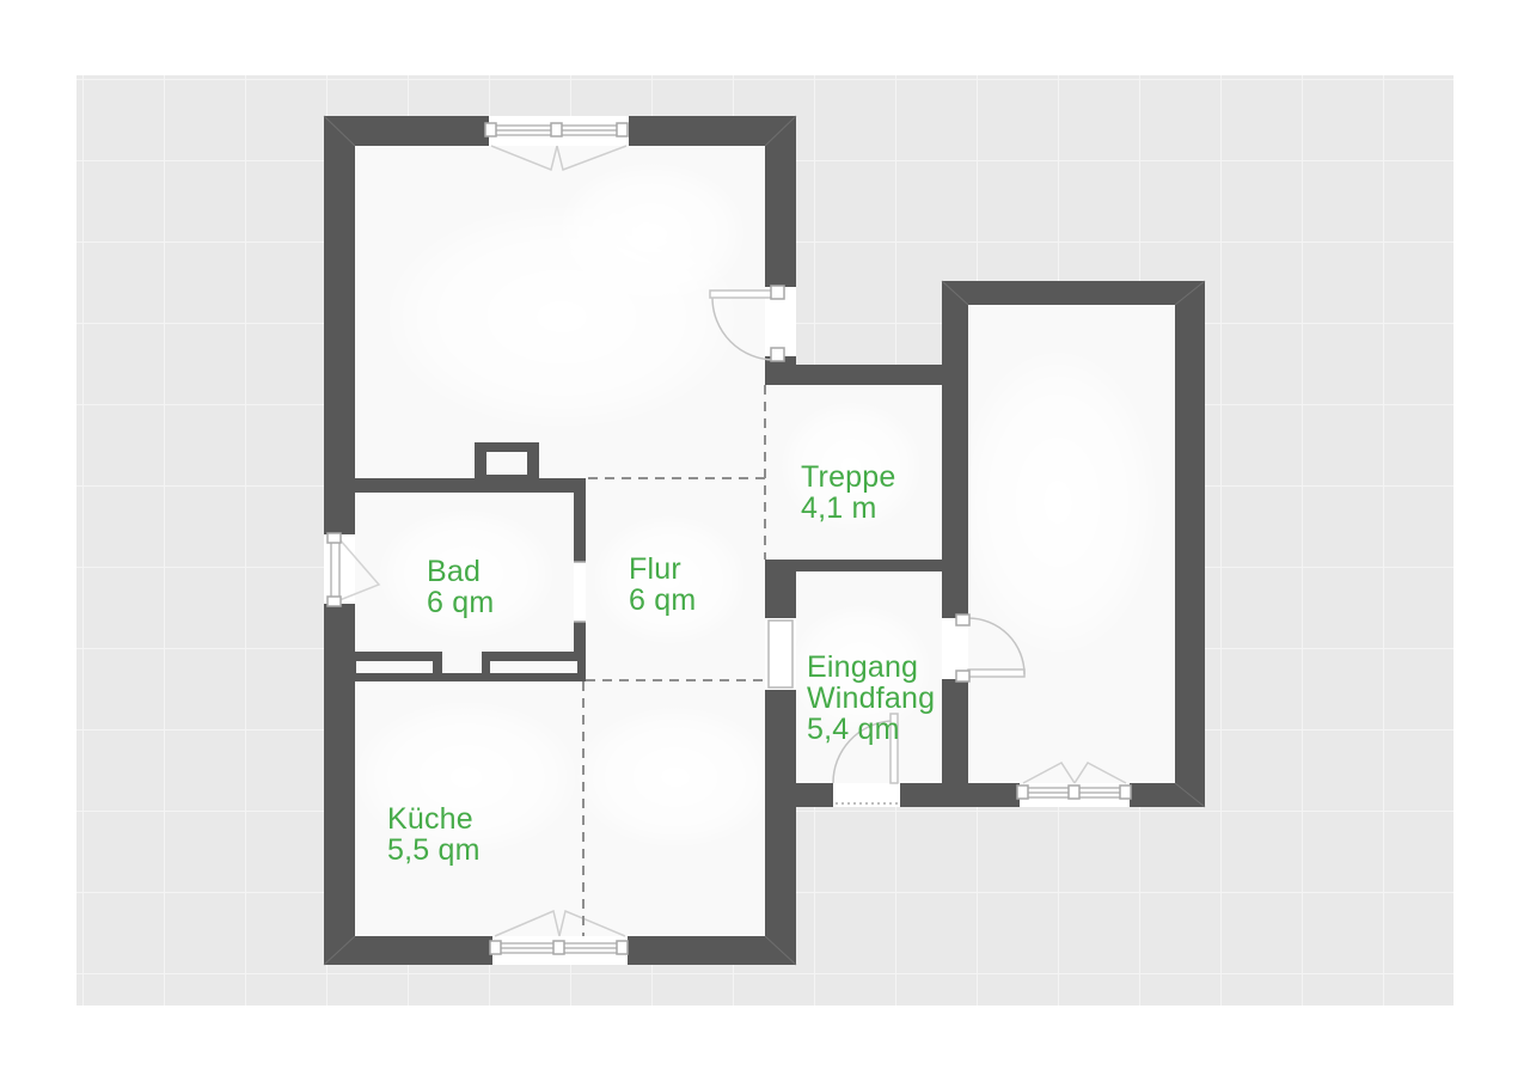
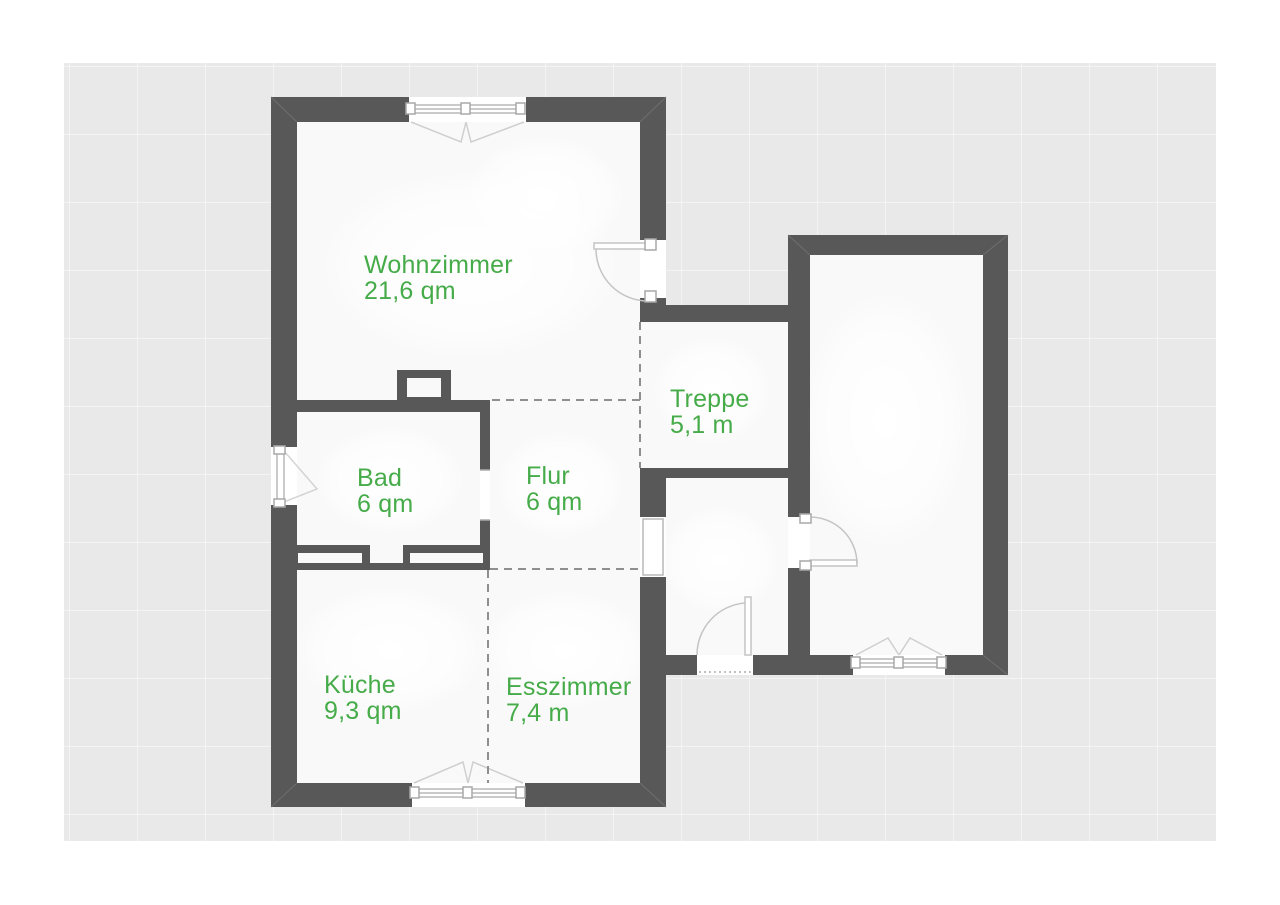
+ Wohnzimmer
+ 21,6 qm
  Treppe
- 4,1 m
+ 5,1 m
  Bad
  6 qm
  Flur
  6 qm
- Eingang
- Windfang
- 5,4 qm
  Küche
- 5,5 qm
+ 9,3 qm
+ Esszimmer
+ 7,4 m
